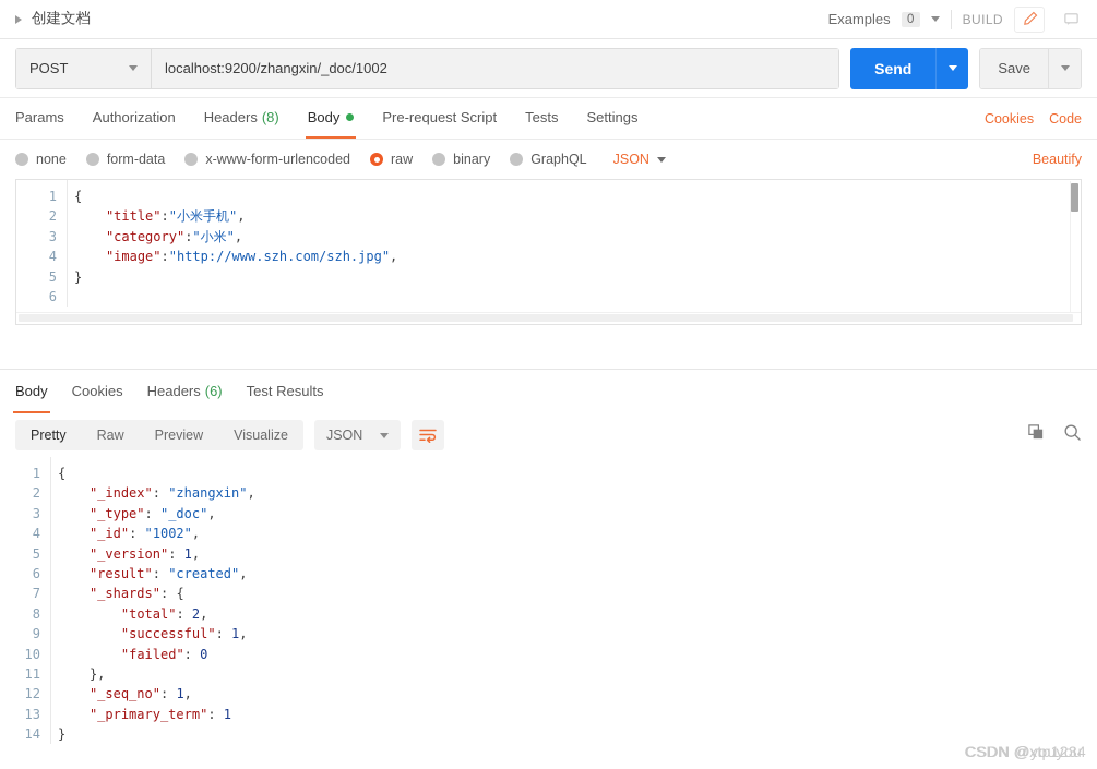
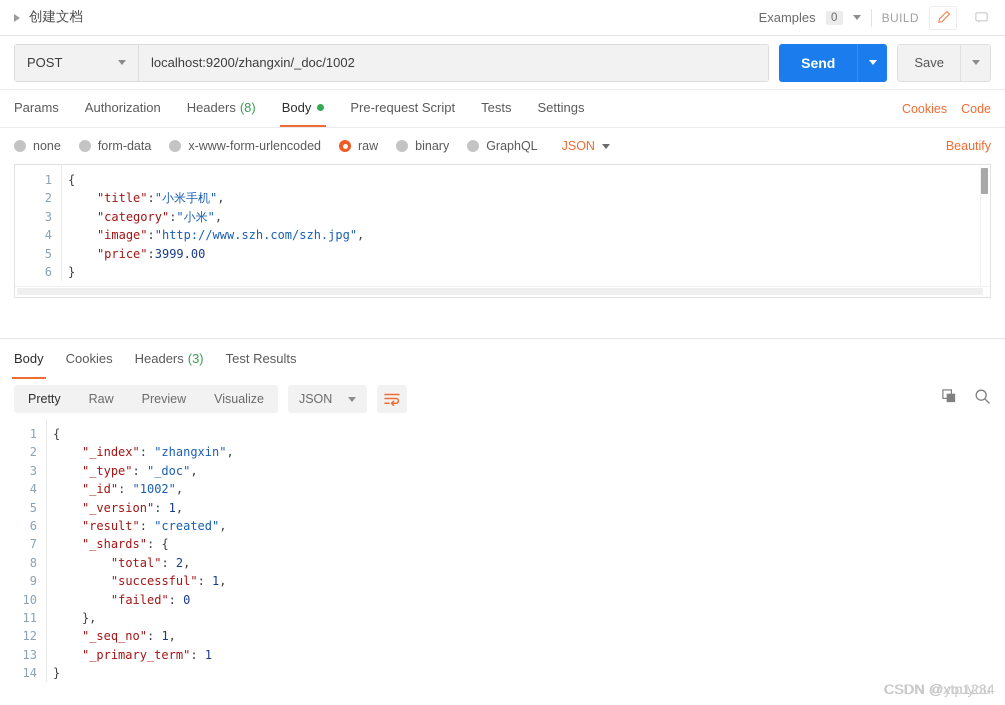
  创建文档
  Examples
  0
  BUILD
  POST
  localhost:9200/zhangxin/_doc/1002
  Send
  Save
  Params
  Authorization
  Headers
  (8)
  Body
  Pre-request Script
  Tests
  Settings
  Cookies
  Code
  none
  form-data
  x-www-form-urlencoded
  raw
  binary
  GraphQL
  JSON
  Beautify
  1
  2
  3
  4
  5
  6
  {
  "title":"小米手机",
  "category":"小米",
  "image":"http://www.szh.com/szh.jpg",
+ "price":3999.00
  }
  Body
  Cookies
  Headers
- (6)
+ (3)
  Test Results
  Pretty
  Raw
  Preview
  Visualize
  JSON
  1
  2
  3
  4
  5
  6
  7
  8
  9
  10
  11
  12
  13
  14
  {
  "_index": "zhangxin",
  "_type": "_doc",
  "_id": "1002",
  "_version": 1,
  "result": "created",
  "_shards": {
  "total": 2,
  "successful": 1,
  "failed": 0
  },
  "_seq_no": 1,
  "_primary_term": 1
  }
  CSDN @youyou
  CSDN @xtp1234
